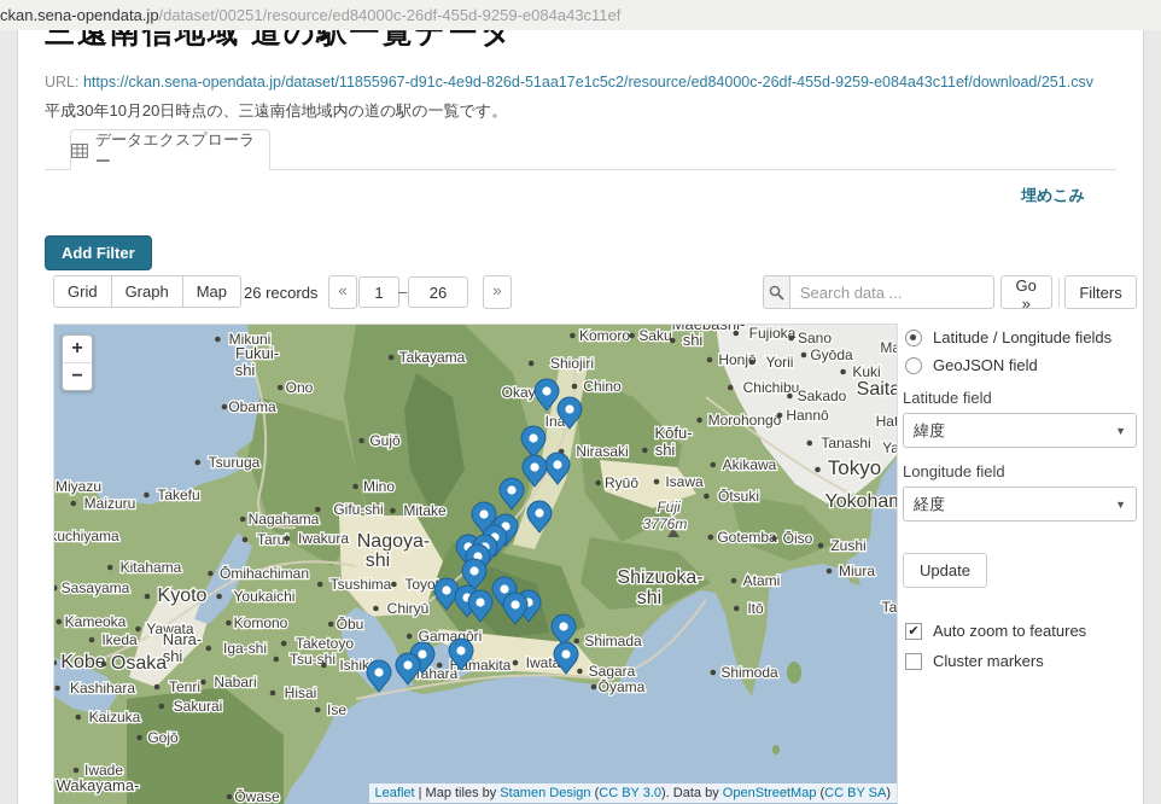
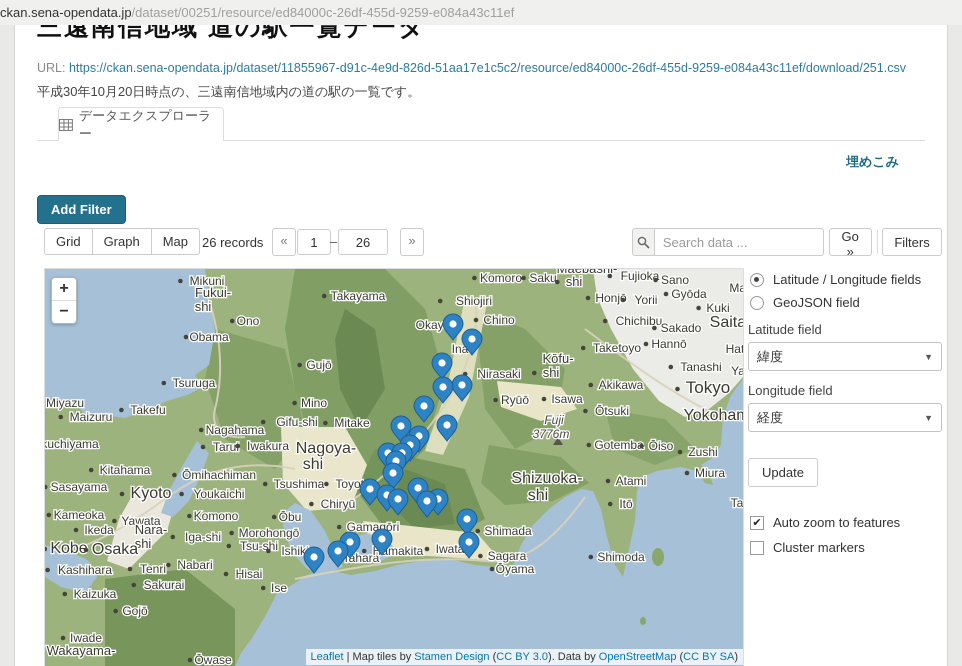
  ckan.sena-opendata.jp/dataset/00251/resource/ed84000c-26df-455d-9259-e084a43c11ef
  三遠南信地域 道の駅一覧データ
  URL: https://ckan.sena-opendata.jp/dataset/11855967-d91c-4e9d-826d-51aa17e1c5c2/resource/ed84000c-26df-455d-9259-e084a43c11ef/download/251.csv
  平成30年10月20日時点の、三遠南信地域内の道の駅の一覧です。
  データエクスプローラー
  埋めこみ
  Add Filter
  Grid
  Graph
  Map
  26 records
  «
  1
  –
  26
  »
  Search data ...
  Go »
  Filters
  +
  −
  Mikuni
  Fukui-
  shi
  Ono
  Obama
  Tsuruga
  Miyazu
  Maizuru
  Takefu
  kuchiyama
  Takayama
  Gujō
  Mino
  Gifu-shi
  Mitake
  Nagahama
  Taru
  Iwakura
  Nagoya-
  shi
  Kitahama
  Sasayama
  Ōmihachiman
  Youkaichi
  Komono
  Tsushima
  Kameoka
  Ikeda
  Yawata
  Nara-
  shi
  Iga-shi
  Kobe
  Osaka
  Kashihara
  Tenri
  Nabari
  Sakurai
  Kaizuka
  Gojō
  Iwade
  Wakayama-
  Ōwase
  Hisai
  Tsu-shi
  Ise
- Taketoyo
+ Morohongō
  Ōbu
  Ishik
  Chiryū
  Gamagōri
  Tahara
  Hmakita
  Iwata
  Shimada
  Sagara
  Ōyama
  Shizuoka-
  shi
  Atami
  Itō
  Miura
  Shimoda
  Kyoto
  Shiojiri
  Chino
  Okay
  Ina
  Komoro
  Saku
  Maebashi-
  shi
  Fujioka
  Sano
  Honj
  Yorii
  Gyōda
  Kuki
  Chichibu
  Sakado
  Saita
- Morohongō
+ Taketoyo
  Hannō
  Kōfu-
  shi
  Nirasaki
  Tanashi
  Tokyo
  Akikawa
  Ryūō
  Isawa
  Ōtsuki
  Yokoham
  Fuji
  3776m
  Gotemb
  Ōiso
  Zushi
  Ta
  Leaflet | Map tiles by Stamen Design (CC BY 3.0). Data by OpenStreetMap (CC BY SA)
  Latitude / Longitude fields
  GeoJSON field
  Latitude field
  緯度
  ▼
  Longitude field
  経度
  ▼
  Update
  ✔
  Auto zoom to features
  Cluster markers
